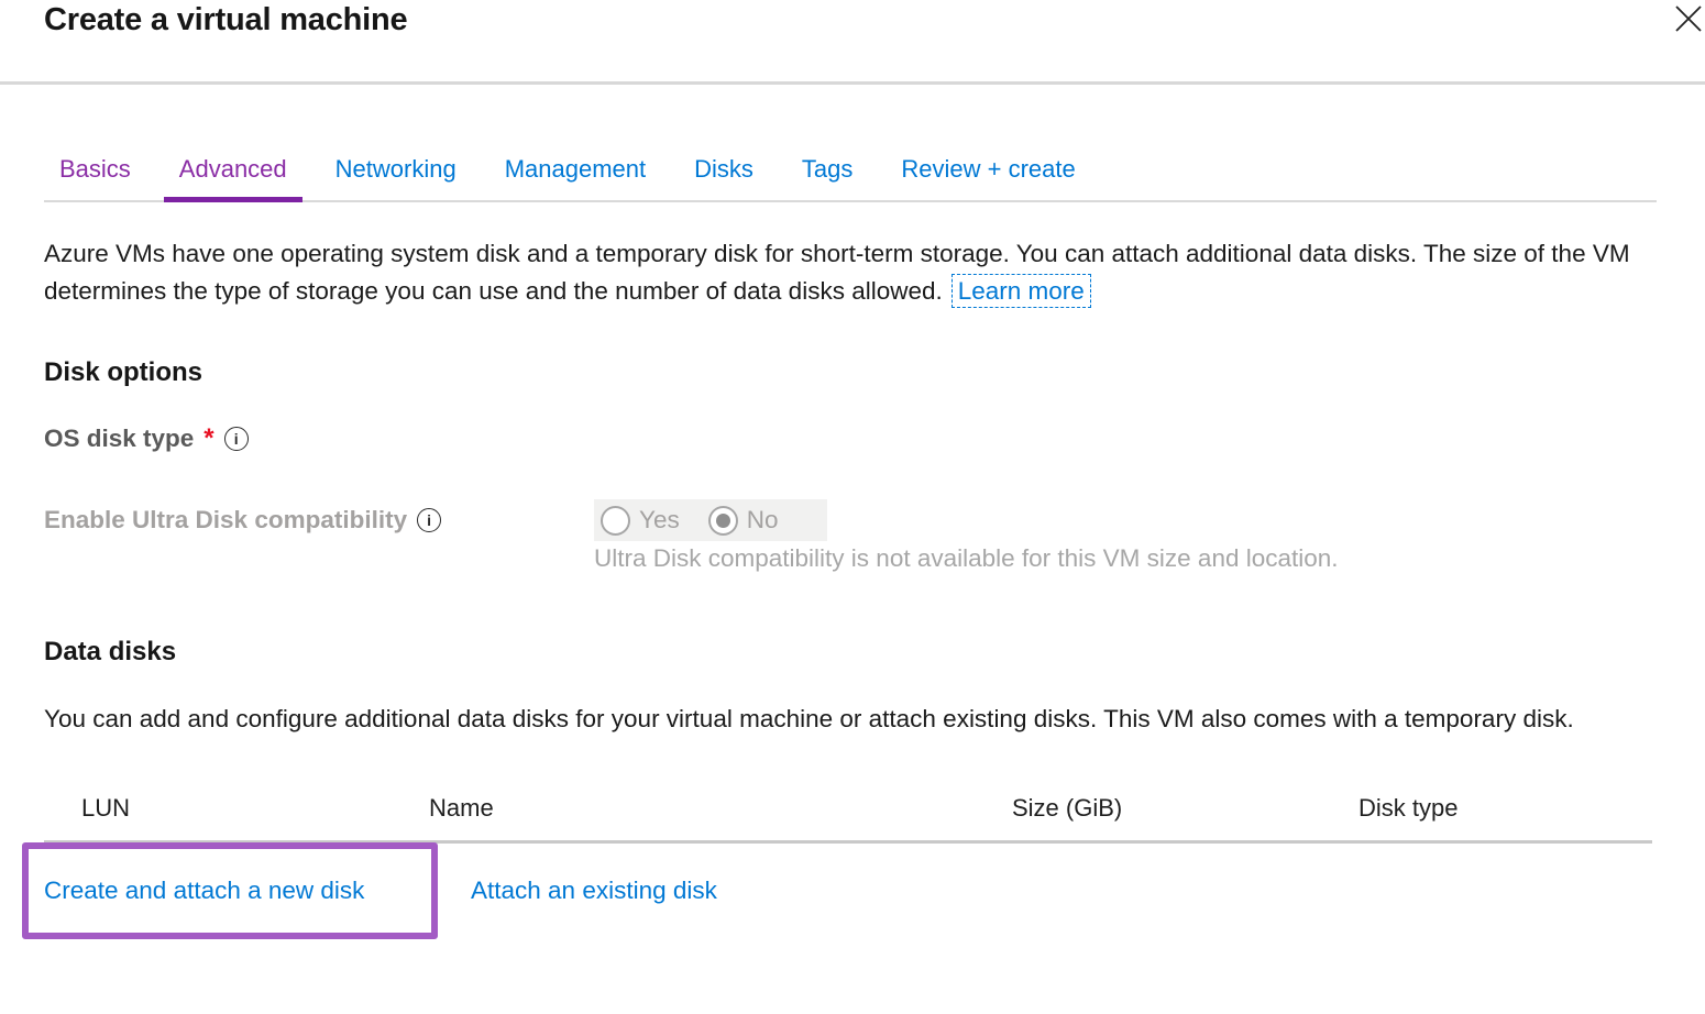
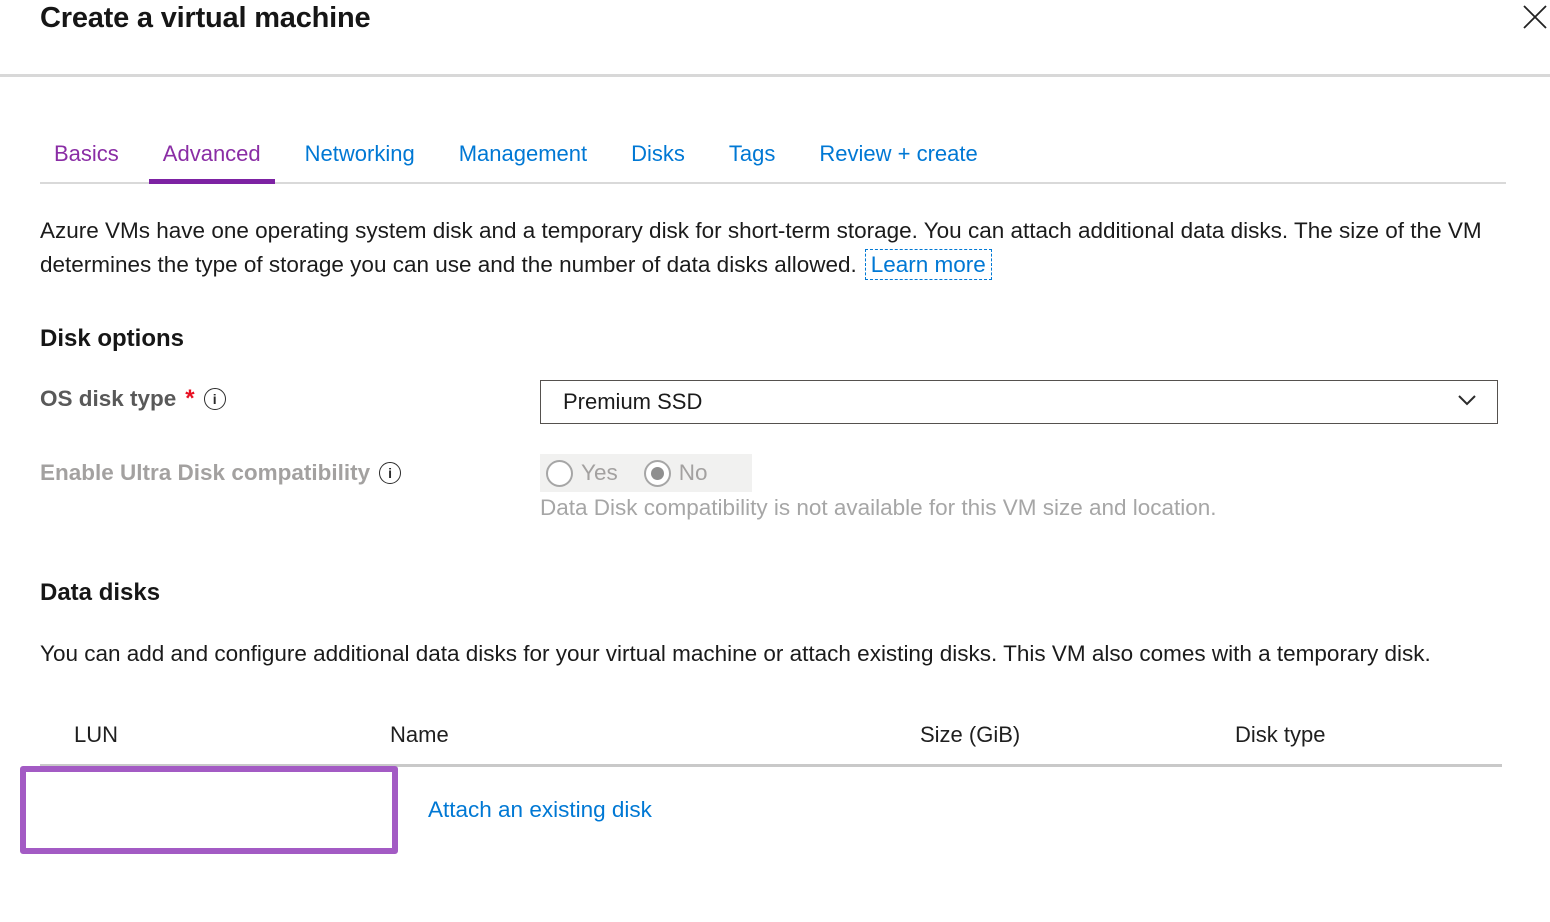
  Create a virtual machine
  Basics
  Advanced
  Networking
  Management
  Disks
  Tags
  Review + create
  Azure VMs have one operating system disk and a temporary disk for short-term storage. You can attach additional data disks. The size of the VM determines the type of storage you can use and the number of data disks allowed. Learn more
  Disk options
  OS disk type
  *
+ Premium SSD
  Enable Ultra Disk compatibility
  Yes
  No
- Ultra Disk compatibility is not available for this VM size and location.
+ Data Disk compatibility is not available for this VM size and location.
  Data disks
  You can add and configure additional data disks for your virtual machine or attach existing disks. This VM also comes with a temporary disk.
  LUN
  Name
  Size (GiB)
  Disk type
- Create and attach a new disk
  Attach an existing disk
